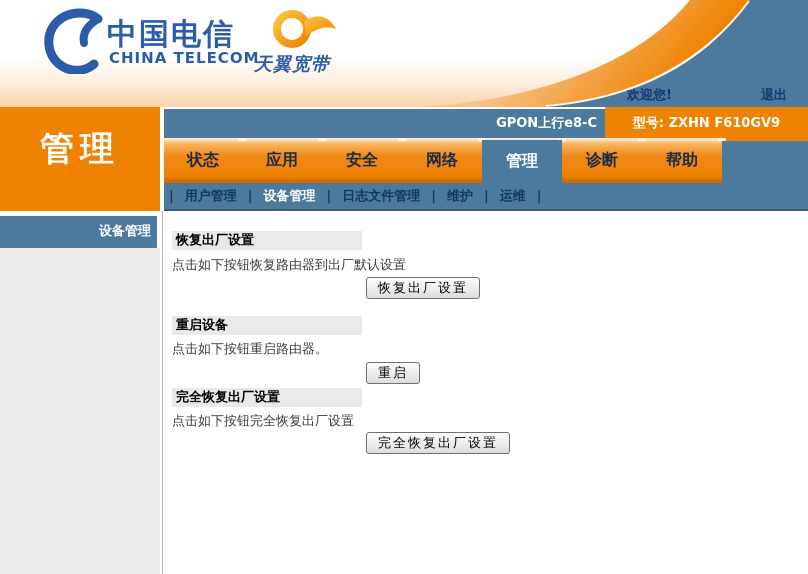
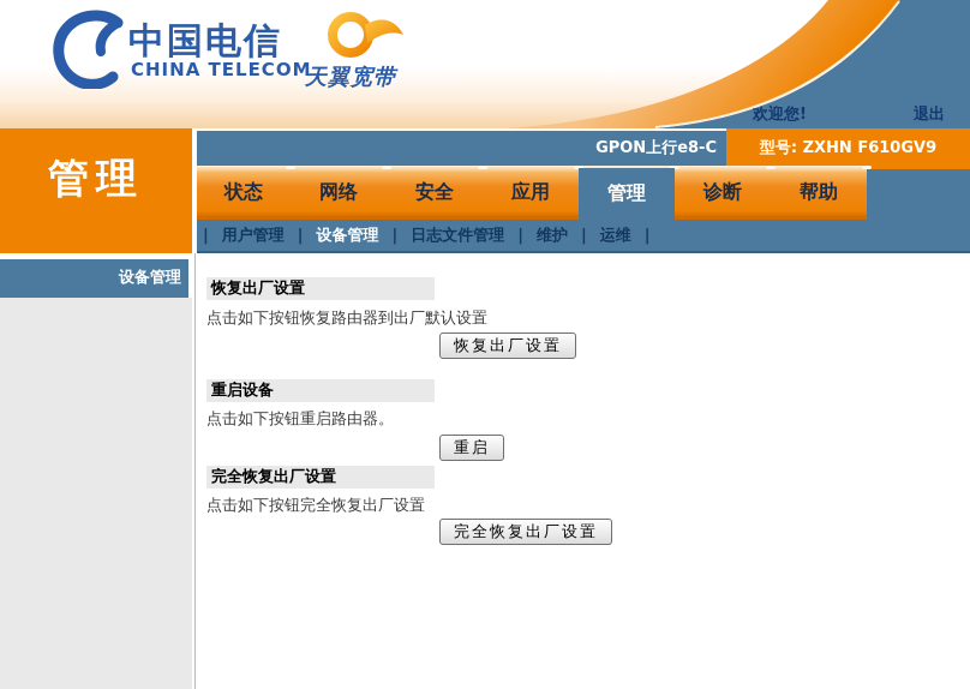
  中国电信
  CHINA TELECOM
  天翼宽带
  欢迎您!
  退出
  管理
  GPON上行e8-C
  型号: ZXHN F610GV9
  状态
- 应用
+ 网络
  安全
- 网络
+ 应用
  管理
  诊断
  帮助
  |
  用户管理
  |
  设备管理
  |
  日志文件管理
  |
  维护
  |
  运维
  |
  设备管理
  恢复出厂设置
  点击如下按钮恢复路由器到出厂默认设置
  恢复出厂设置
  重启设备
  点击如下按钮重启路由器。
  重启
  完全恢复出厂设置
  点击如下按钮完全恢复出厂设置
  完全恢复出厂设置
